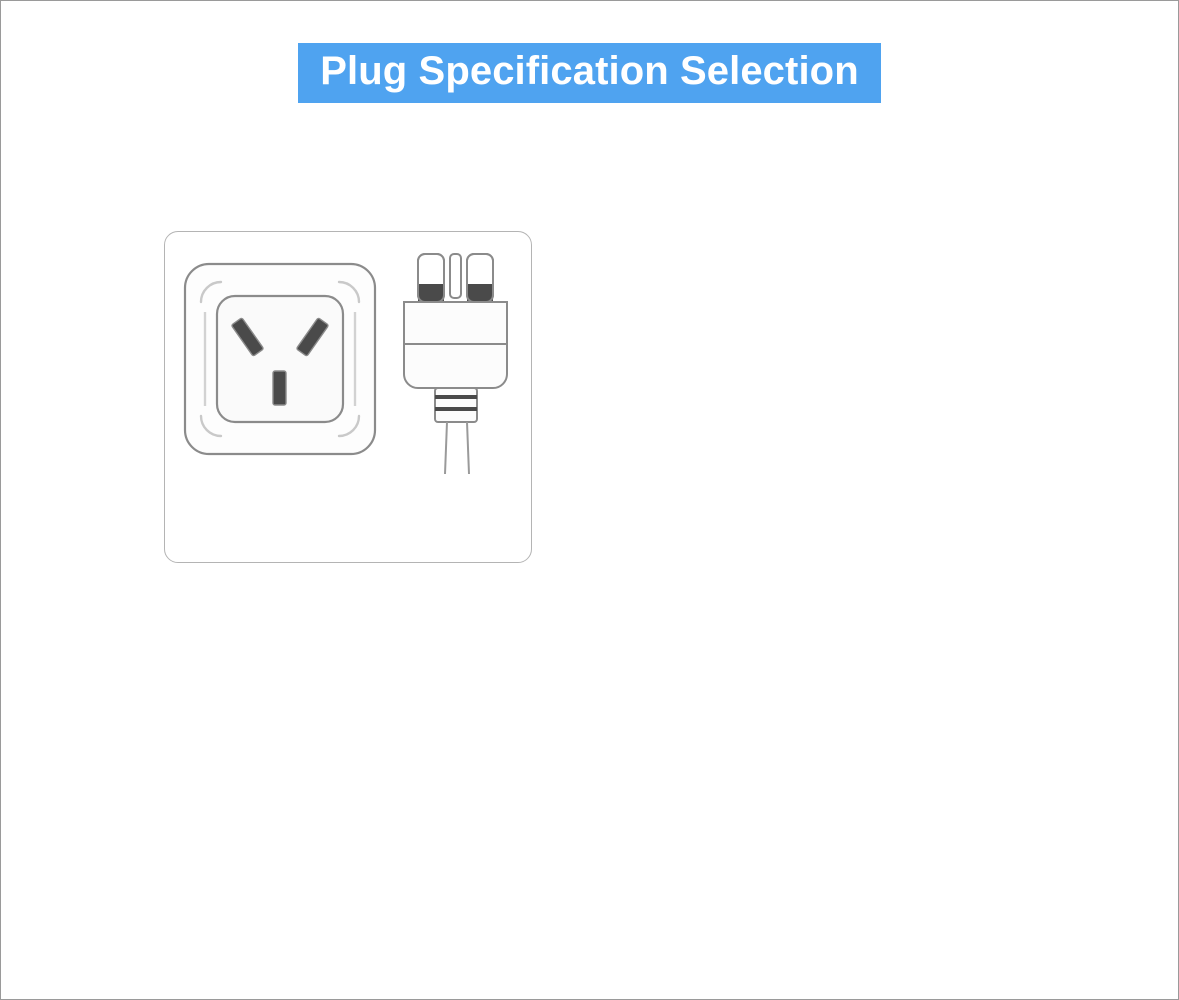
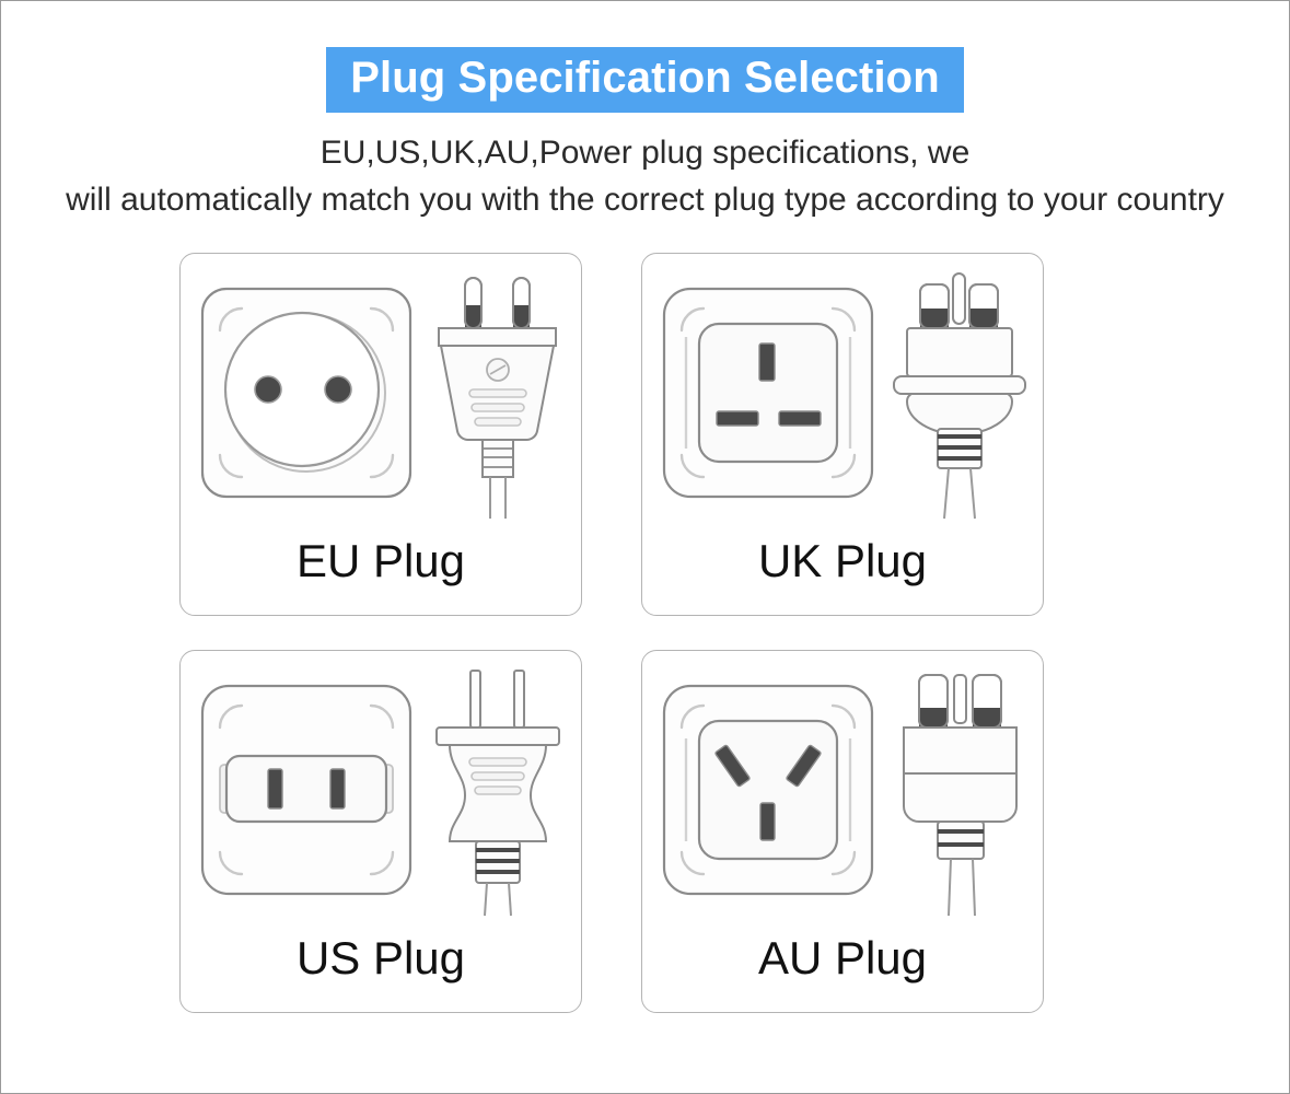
  Plug Specification Selection
+ EU,US,UK,AU,Power plug specifications, we
+ will automatically match you with the correct plug type according to your country
+ EU Plug
+ UK Plug
+ US Plug
+ AU Plug
